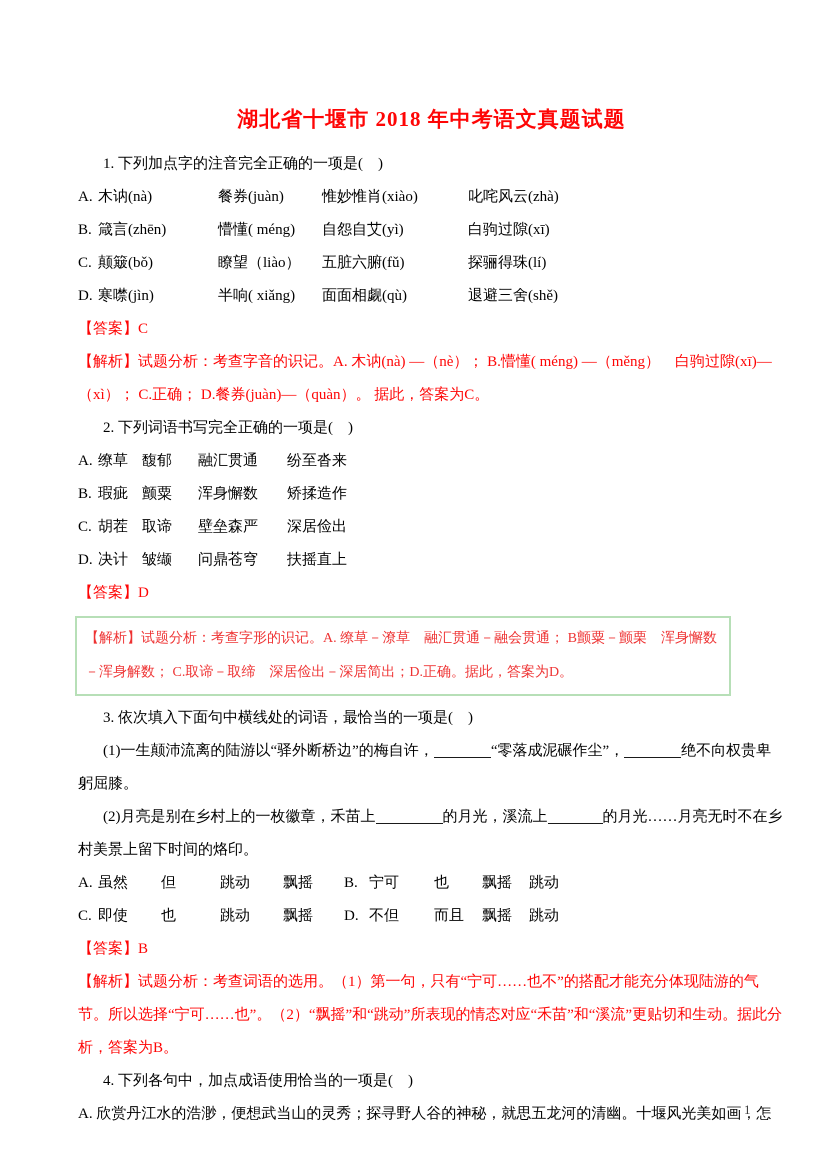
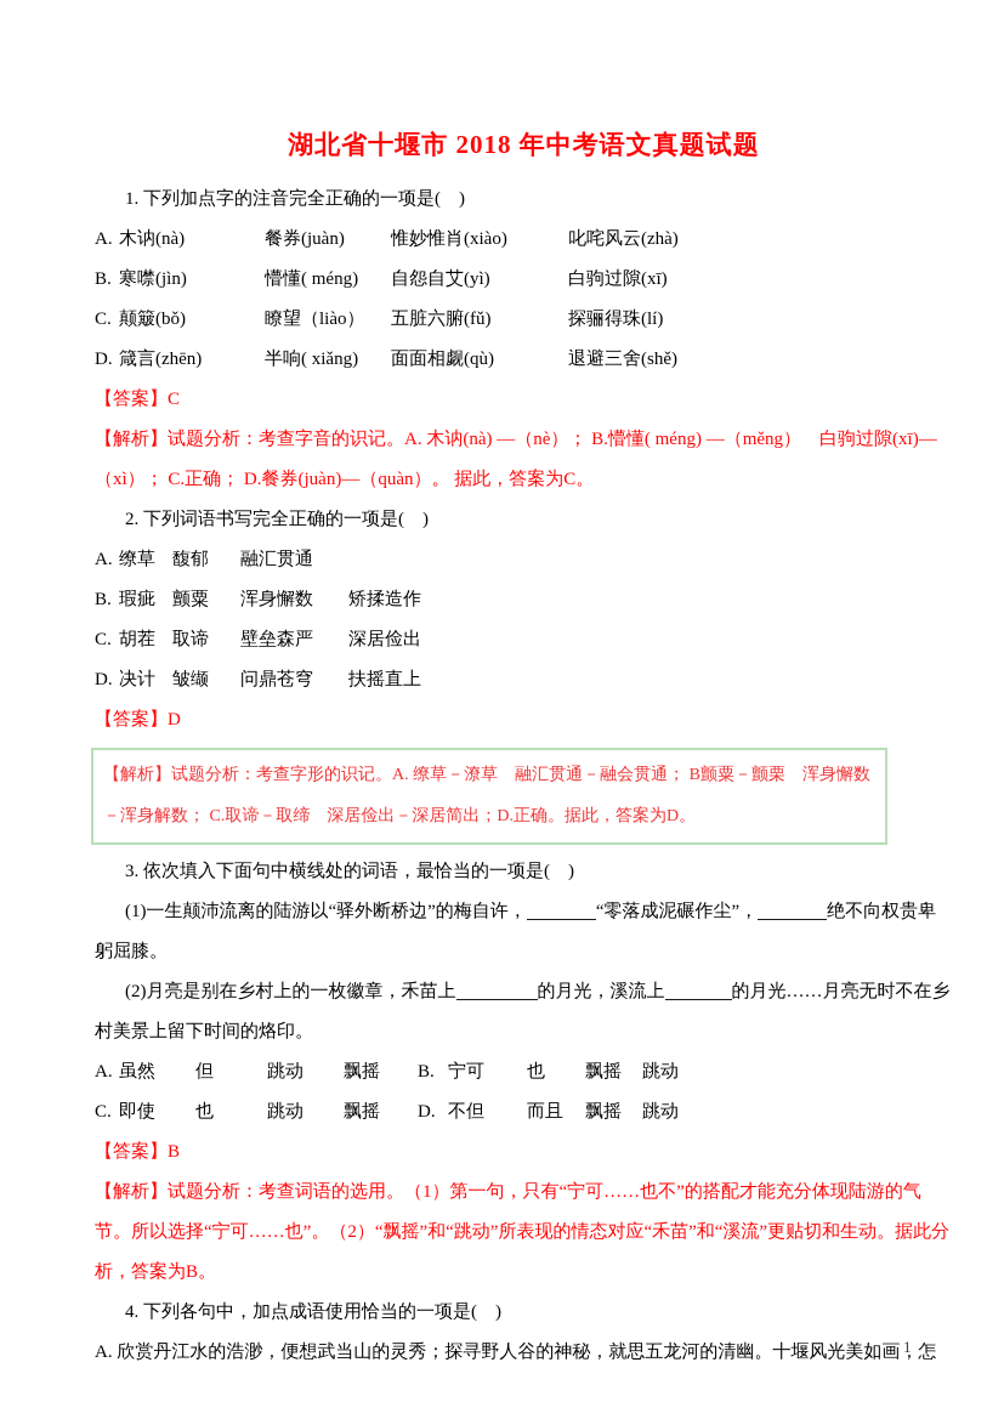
  湖北省十堰市 2018 年中考语文真题试题
  1. 下列加点字的注音完全正确的一项是( )
  A.
  木讷(nà)
  餐券(juàn)
  惟妙惟肖(xiào)
  叱咤风云(zhà)
  B.
- 箴言(zhēn)
+ 寒噤(jìn)
  懵懂( méng)
  自怨自艾(yì)
  白驹过隙(xī)
  C.
  颠簸(bǒ)
  瞭望（liào）
  五脏六腑(fǔ)
  探骊得珠(lí)
  D.
- 寒噤(jìn)
+ 箴言(zhēn)
  半响( xiǎng)
  面面相觑(qù)
  退避三舍(shě)
  【答案】C
  【解析】试题分析：考查字音的识记。A. 木讷(nà) —（nè）； B.懵懂( méng) —（měng） 白驹过隙(xī)—（xì）； C.正确； D.餐券(juàn)—（quàn）。 据此，答案为C。
  2. 下列词语书写完全正确的一项是( )
  A.
  缭草
  馥郁
  融汇贯通
- 纷至沓来
  B.
  瑕疵
  颤粟
  浑身懈数
  矫揉造作
  C.
  胡茬
  取谛
  壁垒森严
  深居俭出
  D.
  决计
  皱缬
  问鼎苍穹
  扶摇直上
  【答案】D
  【解析】试题分析：考查字形的识记。A. 缭草－潦草 融汇贯通－融会贯通； B颤粟－颤栗 浑身懈数－浑身解数； C.取谛－取缔 深居俭出－深居简出；D.正确。据此，答案为D。
  3. 依次填入下面句中横线处的词语，最恰当的一项是( )
  (1)一生颠沛流离的陆游以“驿外断桥边”的梅自许， “零落成泥碾作尘”， 绝不向权贵卑躬屈膝。
  (2)月亮是别在乡村上的一枚徽章，禾苗上 的月光，溪流上 的月光……月亮无时不在乡村美景上留下时间的烙印。
  A.
  虽然
  但
  跳动
  飘摇
  B.
  宁可
  也
  飘摇
  跳动
  C.
  即使
  也
  跳动
  飘摇
  D.
  不但
  而且
  飘摇
  跳动
  【答案】B
  【解析】试题分析：考查词语的选用。（1）第一句，只有“宁可……也不”的搭配才能充分体现陆游的气节。所以选择“宁可……也”。（2）“飘摇”和“跳动”所表现的情态对应“禾苗”和“溪流”更贴切和生动。据此分析，答案为B。
  4. 下列各句中，加点成语使用恰当的一项是( )
  A. 欣赏丹江水的浩渺，便想武当山的灵秀；探寻野人谷的神秘，就思五龙河的清幽。十堰风光美如画，怎
  1
